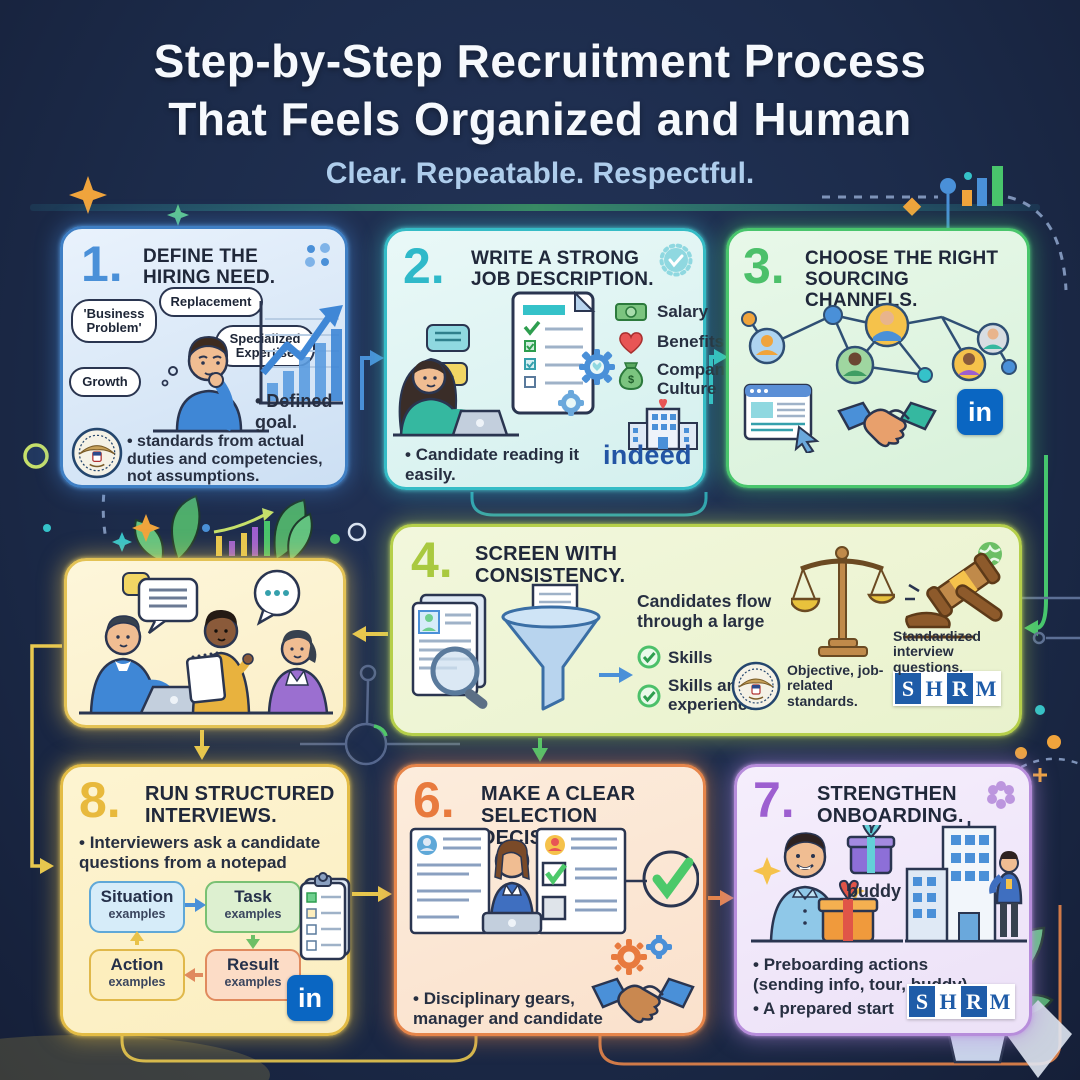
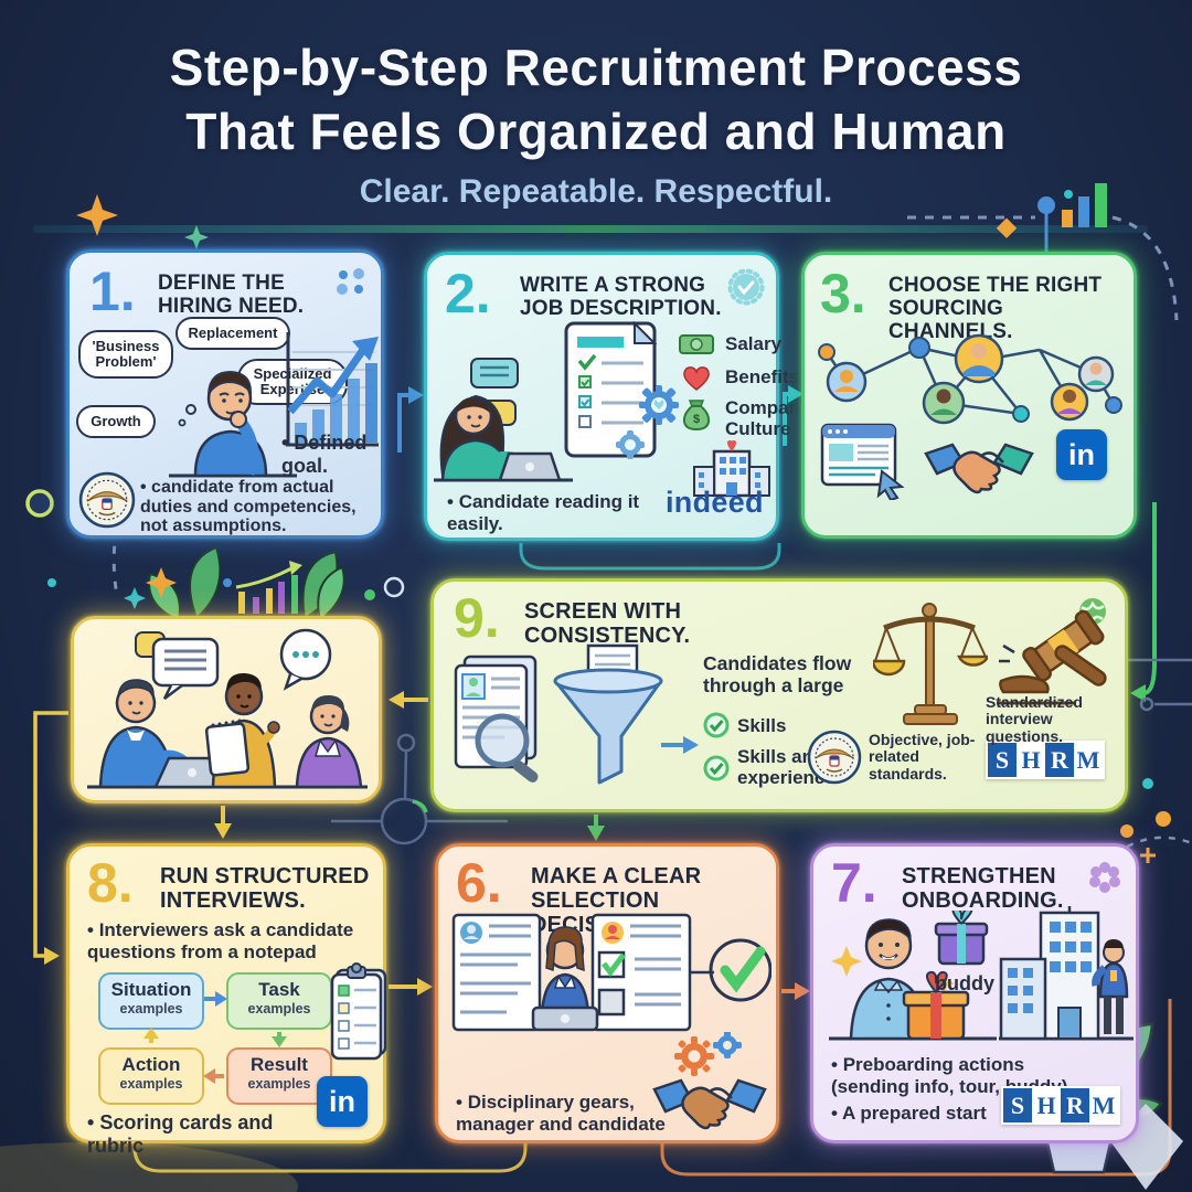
  Step-by-Step Recruitment Process
  That Feels Organized and Human
  Clear. Repeatable. Respectful.
  1.
  DEFINE THE HIRING NEED.
  'Business Problem'
  Replacement
  Specalized Expert
  Growth
  Defined goal.
- standards from actual duties and competencies, not assumptions.
+ candidate from actual duties and competencies, not assumptions.
  2.
  WRITE A STRONG JOB DESCRIPTION.
  Salary
  Benefits
  $
  Compan Culture
  Candidate reading it easily.
  indeed
  3.
  CHOOSE THE RIGHT SOURCING CHANNELS.
  in
- 4.
+ 9.
  SCREEN WITH CONSISTENCY.
  Candidates flow through a large
  Skills
  Skills a experien
  Objective, job-related standards.
  S
  H
  R
  M
  Standardized interview questions.
  8.
  RUN STRUCTURED INTERVIEWS.
  Interviewers ask a candidate questions from a notepad
  Situation
  examples
  Task
  examples
  Action
  examples
  Result
  examples
+ Scoring cards and rubric
  in
  6.
  MAKE A CLEAR SELECTION ECI
  Disciplinary gears, manager and candidate
  7.
  STRENGTHEN ONBOARDING.
  buddy
  Preboarding actions (sending info, tour,
  A prepared start
  S
  H
  R
  M
